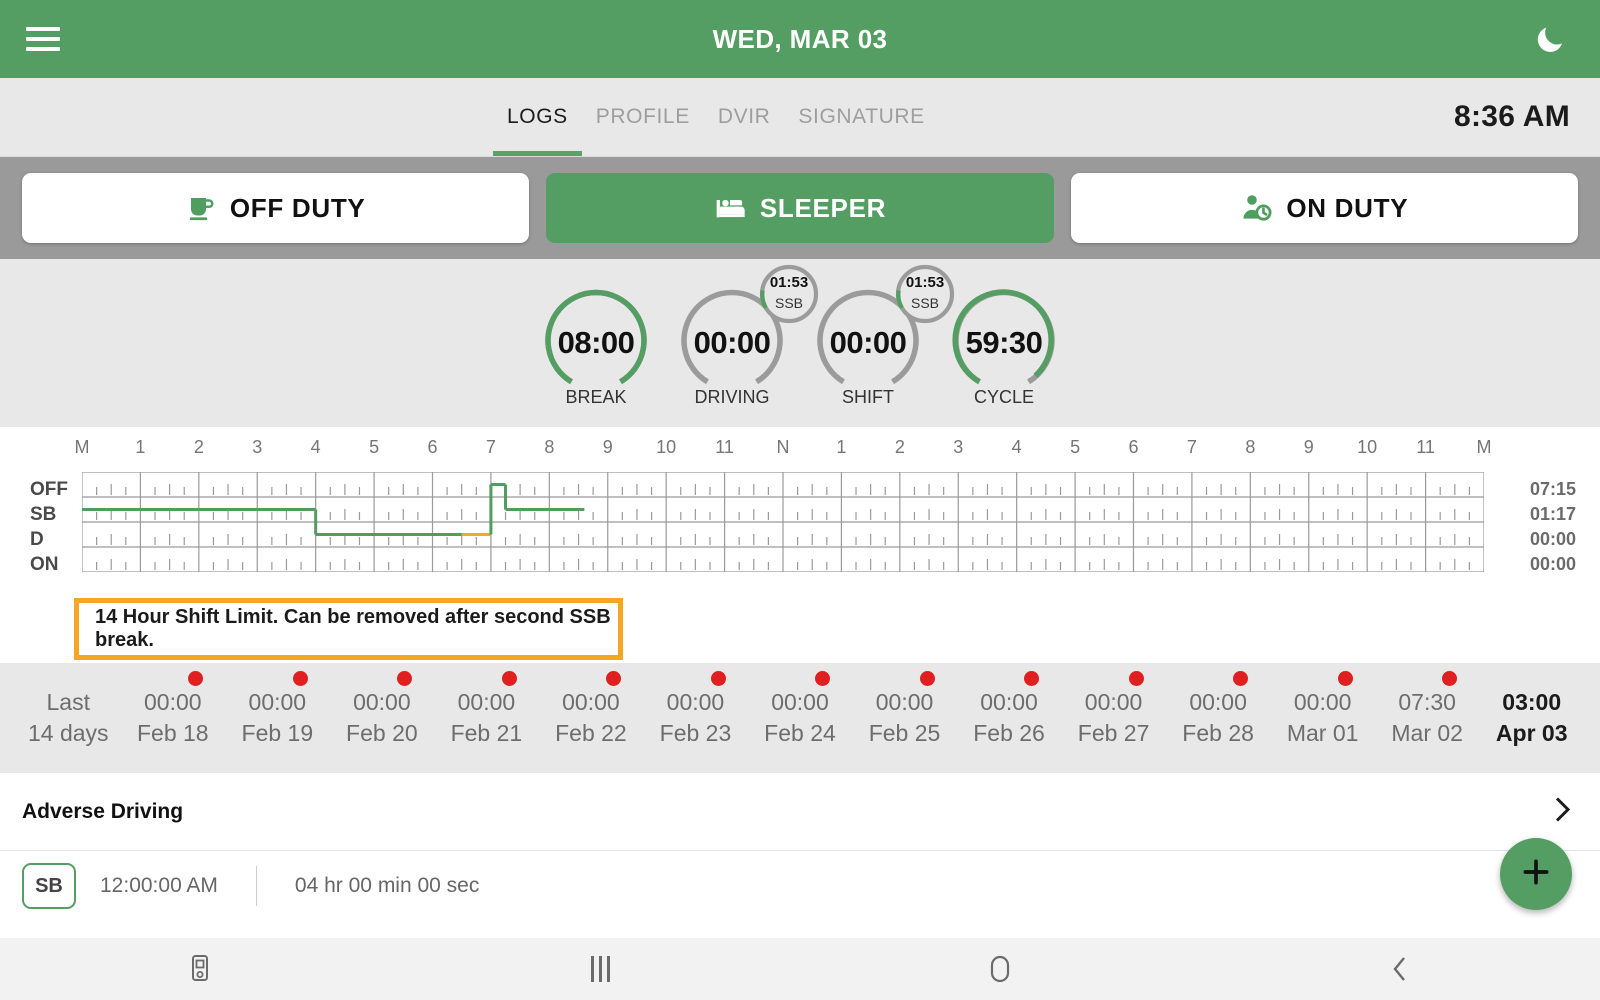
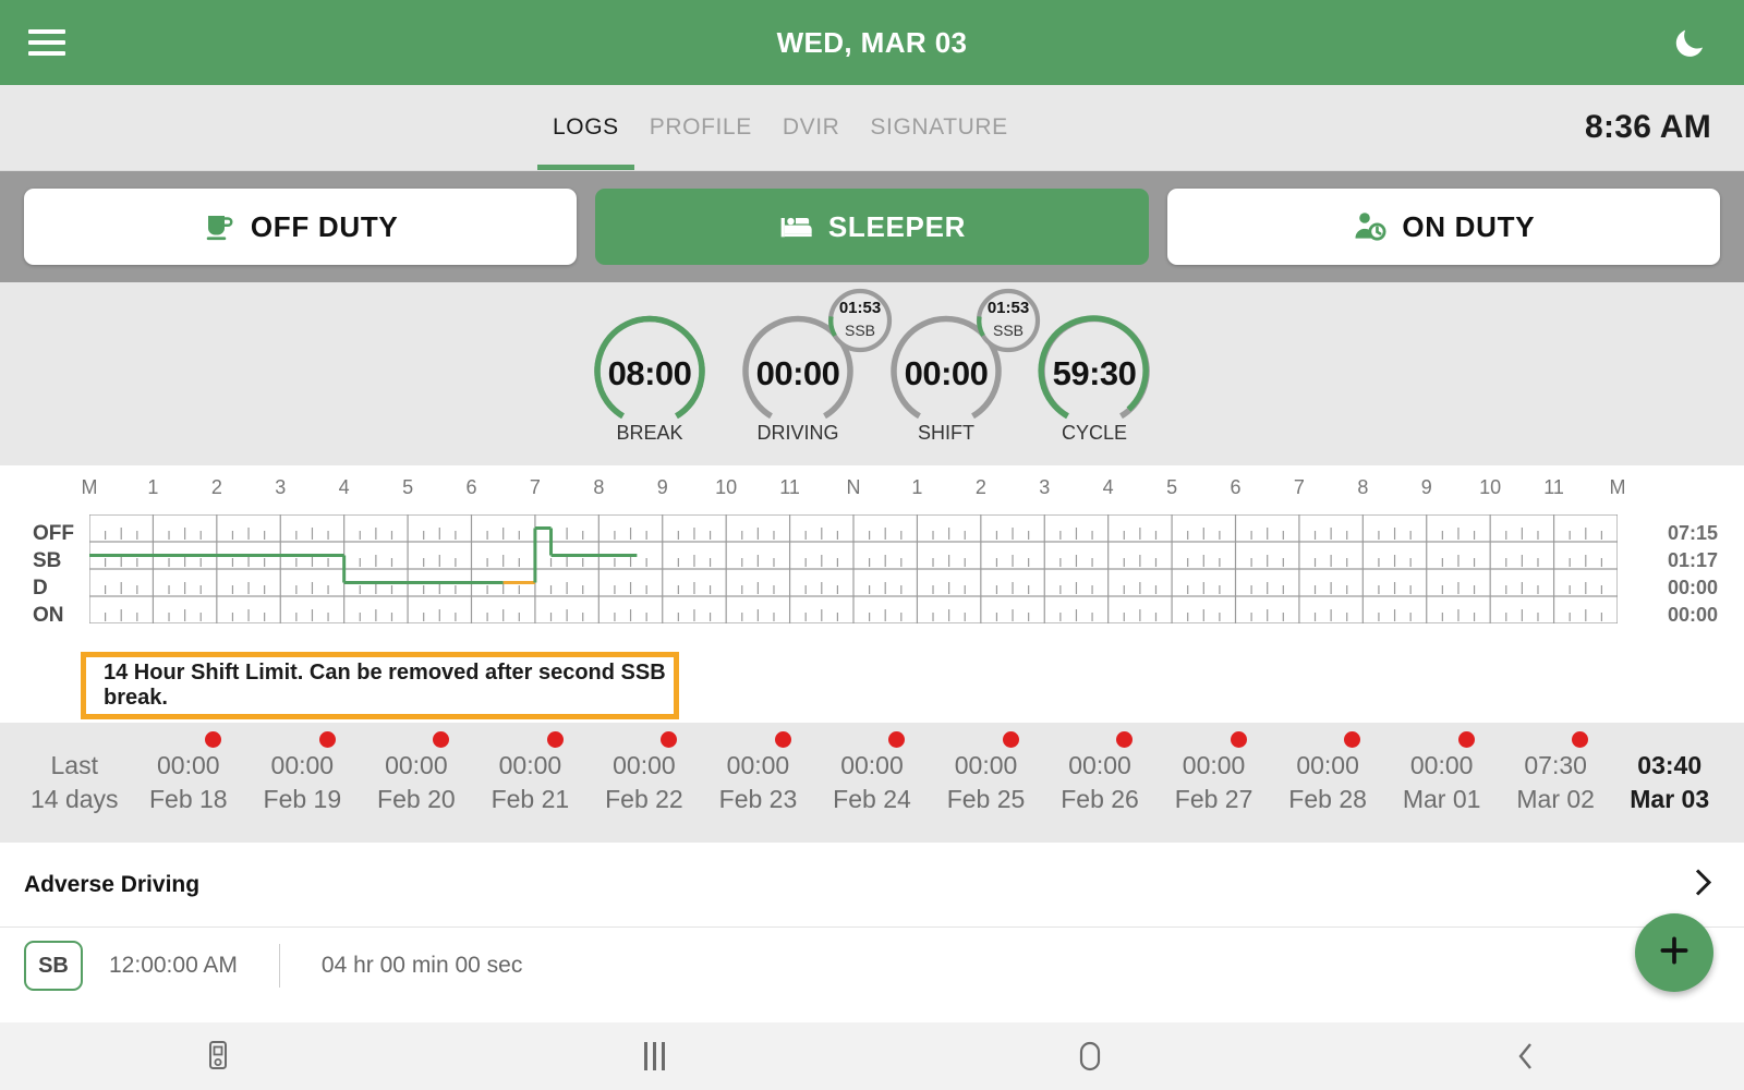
  WED, MAR 03
  LOGS
  PROFILE
  DVIR
  SIGNATURE
  8:36 AM
  OFF DUTY
  SLEEPER
  ON DUTY
  08:00
  BREAK
  00:00
  DRIVING
  01:53
  SSB
  00:00
  SHIFT
  01:53
  SSB
  59:30
  CYCLE
  M
  1
  2
  3
  4
  5
  6
  7
  8
  9
  10
  11
  N
  1
  2
  3
  4
  5
  6
  7
  8
  9
  10
  11
  M
  OFF
  SB
  D
  ON
  07:15
  01:17
  00:00
  00:00
  14 Hour Shift Limit. Can be removed after second SSB break.
  Last
  14 days
  00:00
  Feb 18
  00:00
  Feb 19
  00:00
  Feb 20
  00:00
  Feb 21
  00:00
  Feb 22
  00:00
  Feb 23
  00:00
  Feb 24
  00:00
  Feb 25
  00:00
  Feb 26
  00:00
  Feb 27
  00:00
  Feb 28
  00:00
  Mar 01
  07:30
  Mar 02
- 03:00
+ 03:40
- Apr 03
+ Mar 03
  Adverse Driving
  SB
  12:00:00 AM
  04 hr 00 min 00 sec
